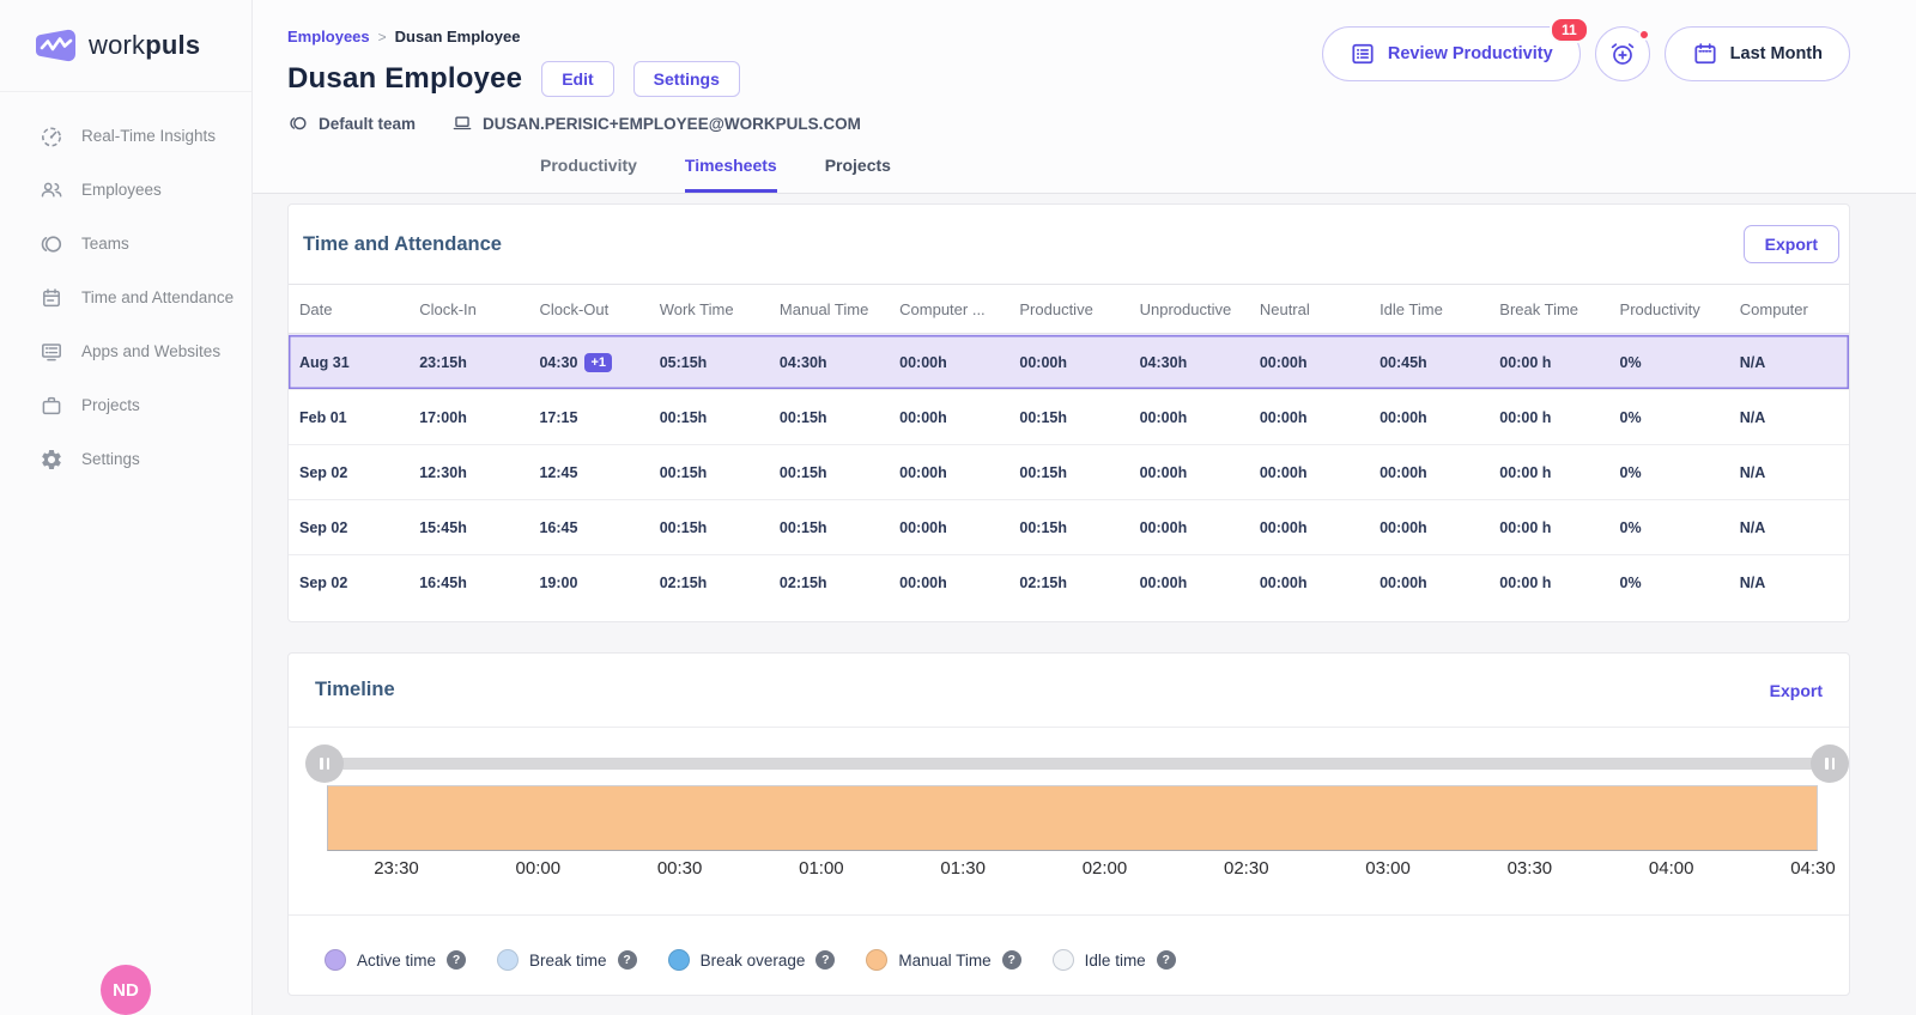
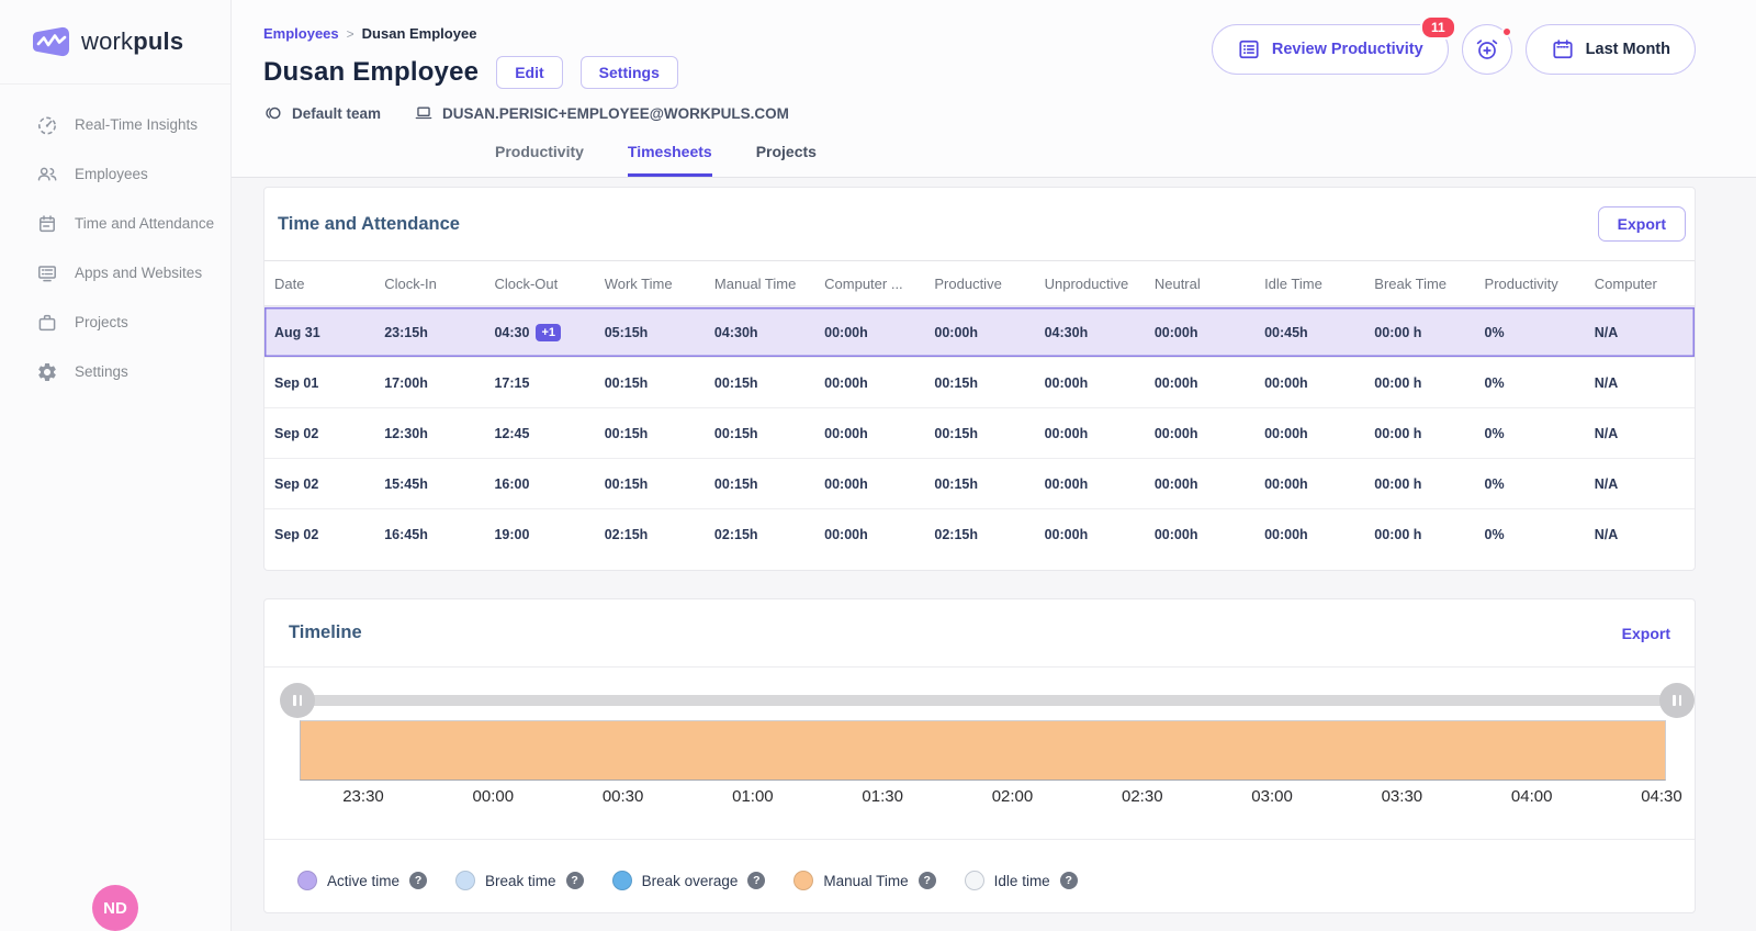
  workpuls
  Real-Time Insights
  Employees
- Teams
  Time and Attendance
  Apps and Websites
  Projects
  Settings
  ND
  Employees
  >
  Dusan Employee
  Dusan Employee
  Edit
  Settings
  Default team
  DUSAN.PERISIC+EMPLOYEE@WORKPULS.COM
  Productivity
  Timesheets
  Projects
  Review Productivity
  11
  Last Month
  Time and Attendance
  Export
  Date
  Clock-In
  Clock-Out
  Work Time
  Manual Time
  Computer ...
  Productive
  Unproductive
  Neutral
  Idle Time
  Break Time
  Productivity
  Computer
  Aug 31
  23:15h
  04:30
  +1
  05:15h
  04:30h
  00:00h
  00:00h
  04:30h
  00:00h
  00:45h
  00:00 h
  0%
  N/A
- Feb 01
+ Sep 01
  17:00h
  17:15
  00:15h
  00:15h
  00:00h
  00:15h
  00:00h
  00:00h
  00:00h
  00:00 h
  0%
  N/A
  Sep 02
  12:30h
  12:45
  00:15h
  00:15h
  00:00h
  00:15h
  00:00h
  00:00h
  00:00h
  00:00 h
  0%
  N/A
  Sep 02
  15:45h
- 16:45
+ 16:00
  00:15h
  00:15h
  00:00h
  00:15h
  00:00h
  00:00h
  00:00h
  00:00 h
  0%
  N/A
  Sep 02
  16:45h
  19:00
  02:15h
  02:15h
  00:00h
  02:15h
  00:00h
  00:00h
  00:00h
  00:00 h
  0%
  N/A
  Timeline
  Export
  23:30
  00:00
  00:30
  01:00
  01:30
  02:00
  02:30
  03:00
  03:30
  04:00
  04:30
  Active time
  ?
  Break time
  ?
  Break overage
  ?
  Manual Time
  ?
  Idle time
  ?
